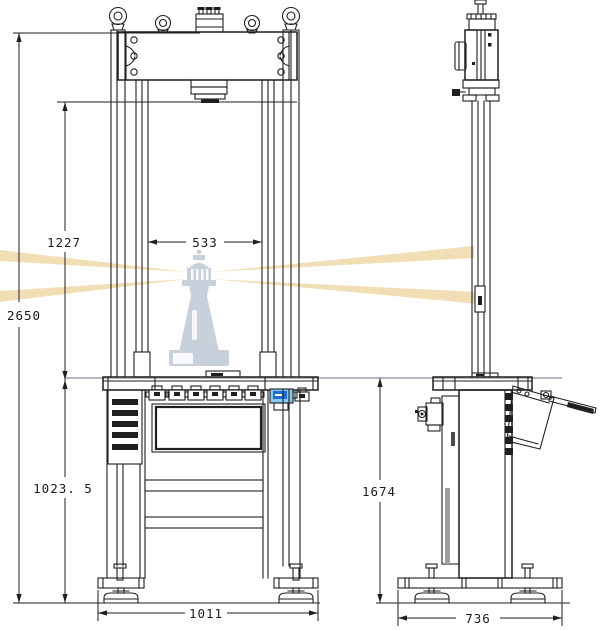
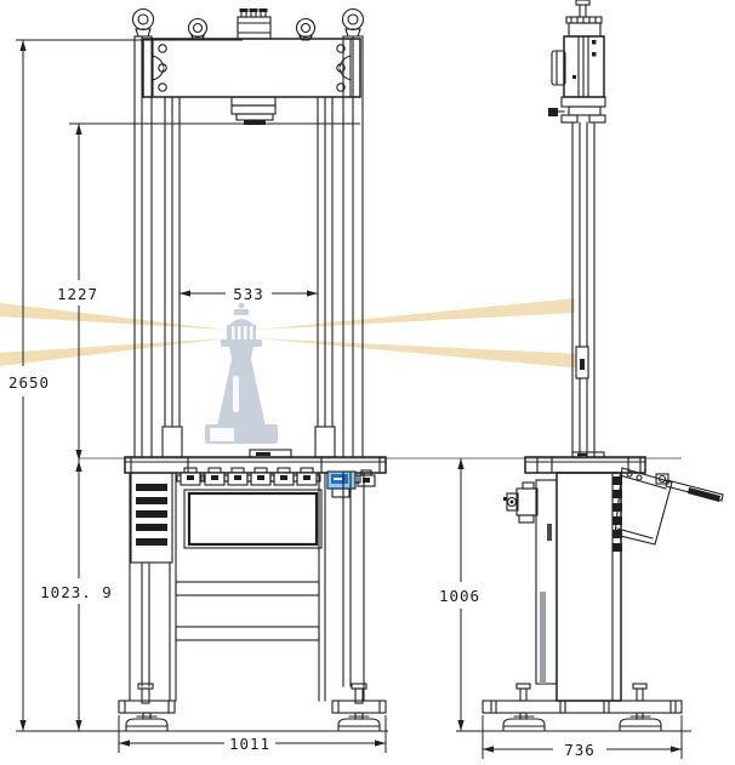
  2650
  1227
  533
- 1023. 5
+ 1023. 9
  1011
- 1674
+ 1006
  736
